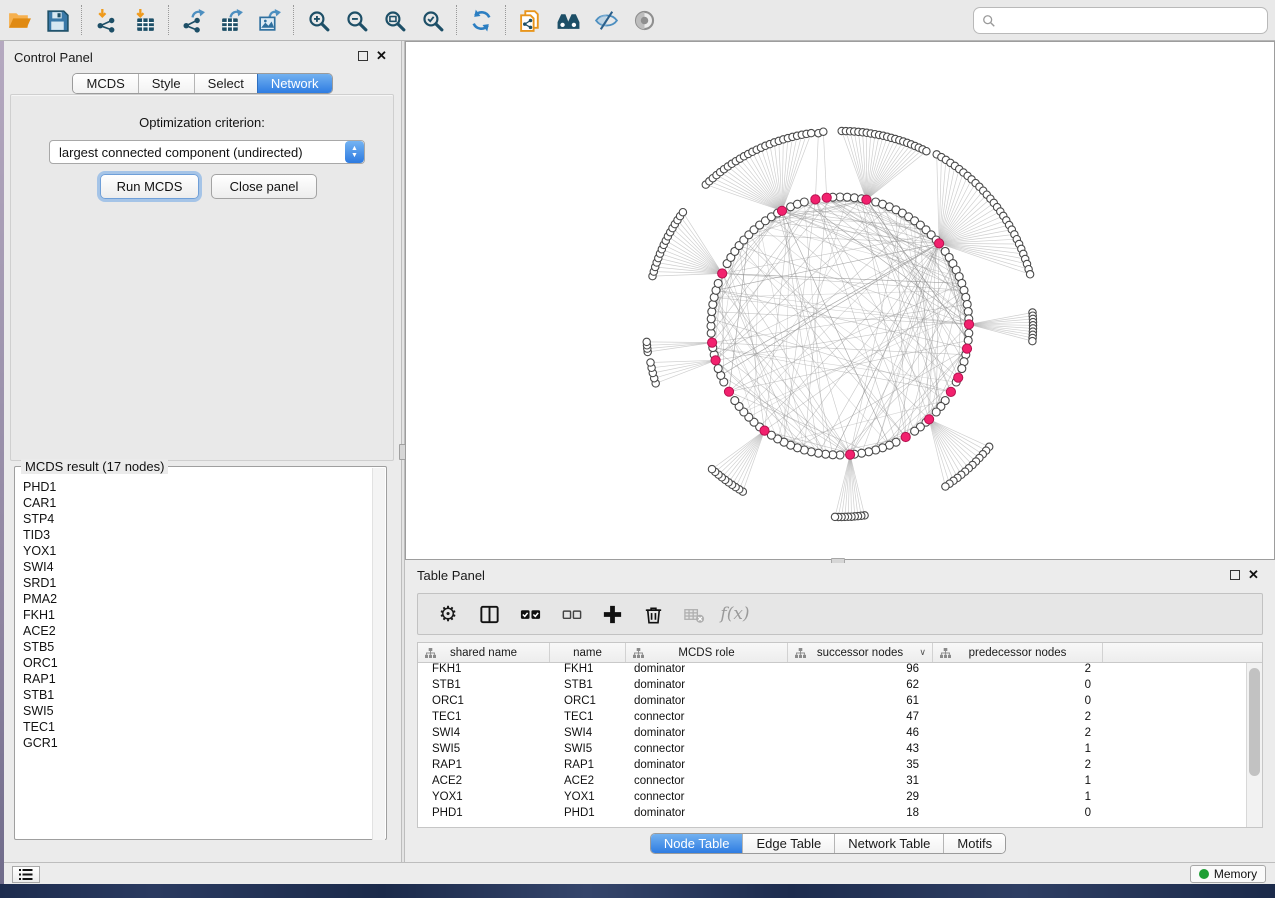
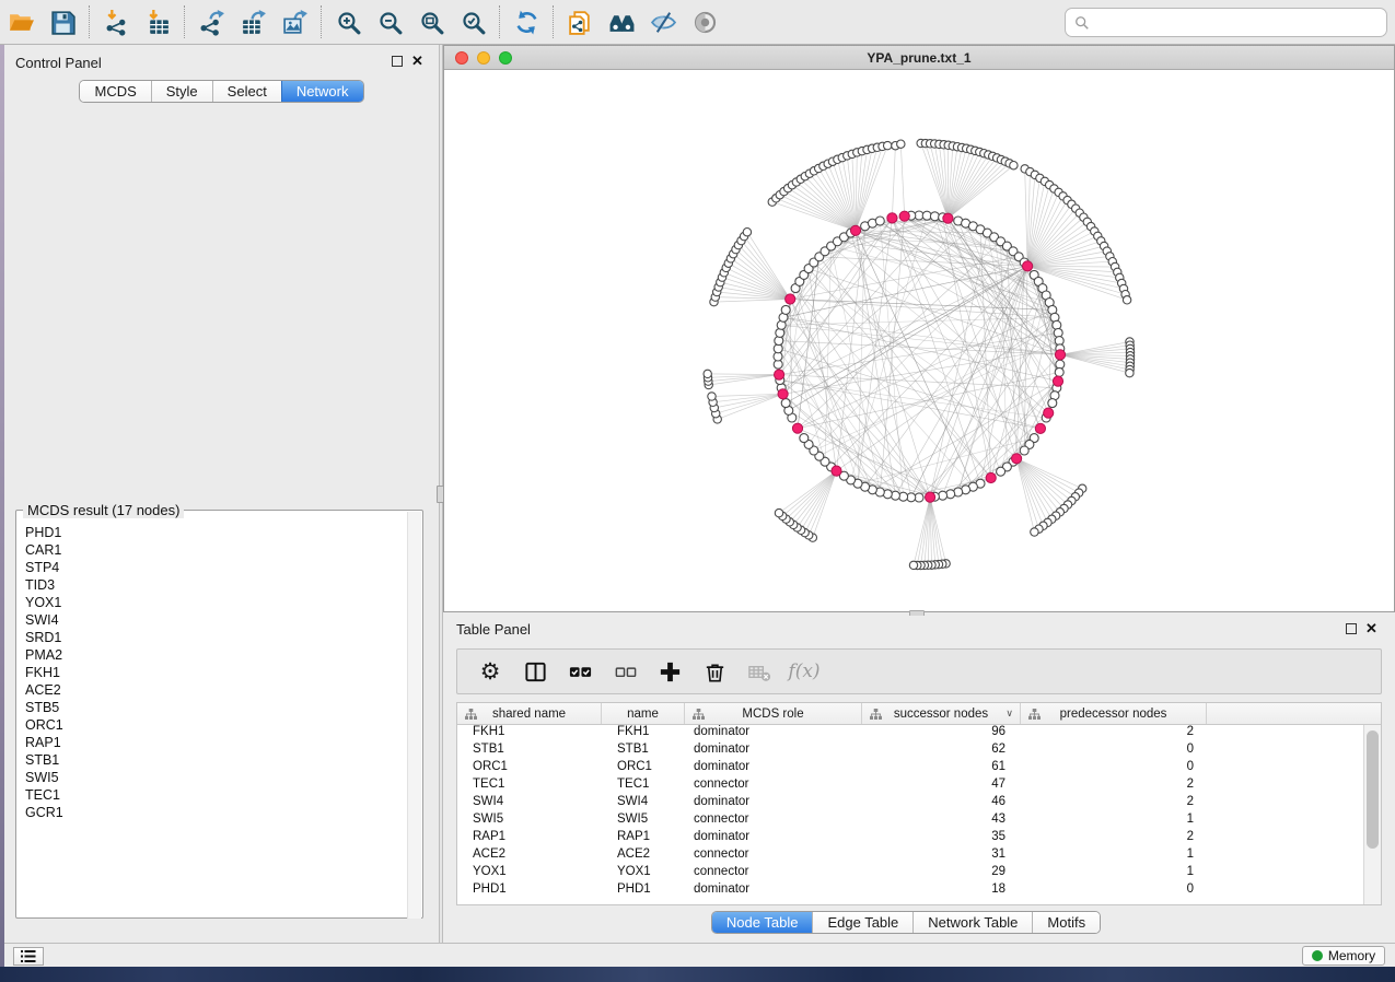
  Control Panel
  ✕
  MCDS
  Style
  Select
  Network
- Optimization criterion:
- largest connected component (undirected)
- Run MCDS
- Close panel
  MCDS result (17 nodes)
  PHD1
  CAR1
  STP4
  TID3
  YOX1
  SWI4
  SRD1
  PMA2
  FKH1
  ACE2
  STB5
  ORC1
  RAP1
  STB1
  SWI5
  TEC1
  GCR1
+ YPA_prune.txt_1
  Table Panel
  ✕
  ⚙
  f(x)
  shared name
  name
  MCDS role
  successor nodes
  ∨
  predecessor nodes
  FKH1
  FKH1
  dominator
  96
  2
  STB1
  STB1
  dominator
  62
  0
  ORC1
  ORC1
  dominator
  61
  0
  TEC1
  TEC1
  connector
  47
  2
  SWI4
  SWI4
  dominator
  46
  2
  SWI5
  SWI5
  connector
  43
  1
  RAP1
  RAP1
  dominator
  35
  2
  ACE2
  ACE2
  connector
  31
  1
  YOX1
  YOX1
  connector
  29
  1
  PHD1
  PHD1
  dominator
  18
  0
  Node Table
  Edge Table
  Network Table
  Motifs
  Memory
